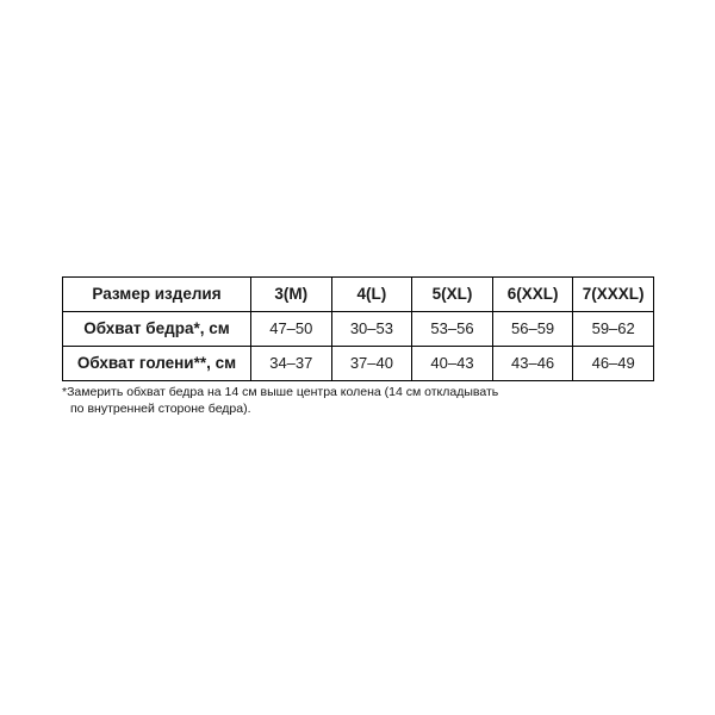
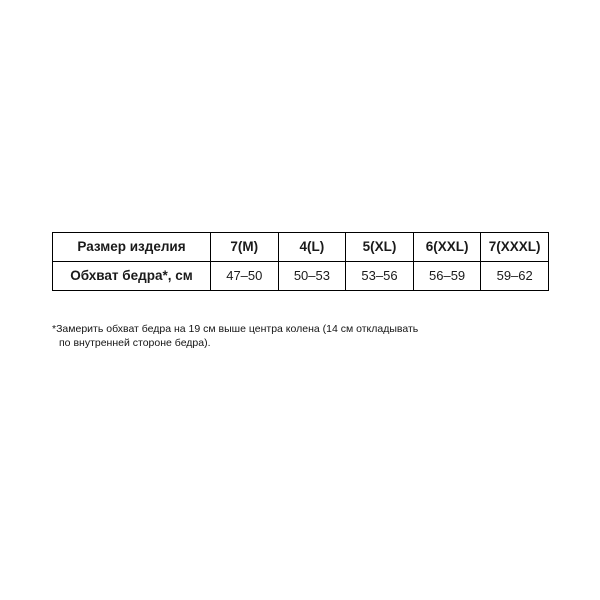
- Размер изделия	3(M)	4(L)	5(XL)	6(XXL)	7(XXXL)
+ Размер изделия	7(M)	4(L)	5(XL)	6(XXL)	7(XXXL)
- Обхват бедра*, см	47–50	30–53	53–56	56–59	59–62
+ Обхват бедра*, см	47–50	50–53	53–56	56–59	59–62
- Обхват голени**, см	34–37	37–40	40–43	43–46	46–49
- *Замерить обхват бедра на 14 см выше центра колена (14 см откладывать
+ *Замерить обхват бедра на 19 см выше центра колена (14 см откладывать
  по внутренней стороне бедра).
